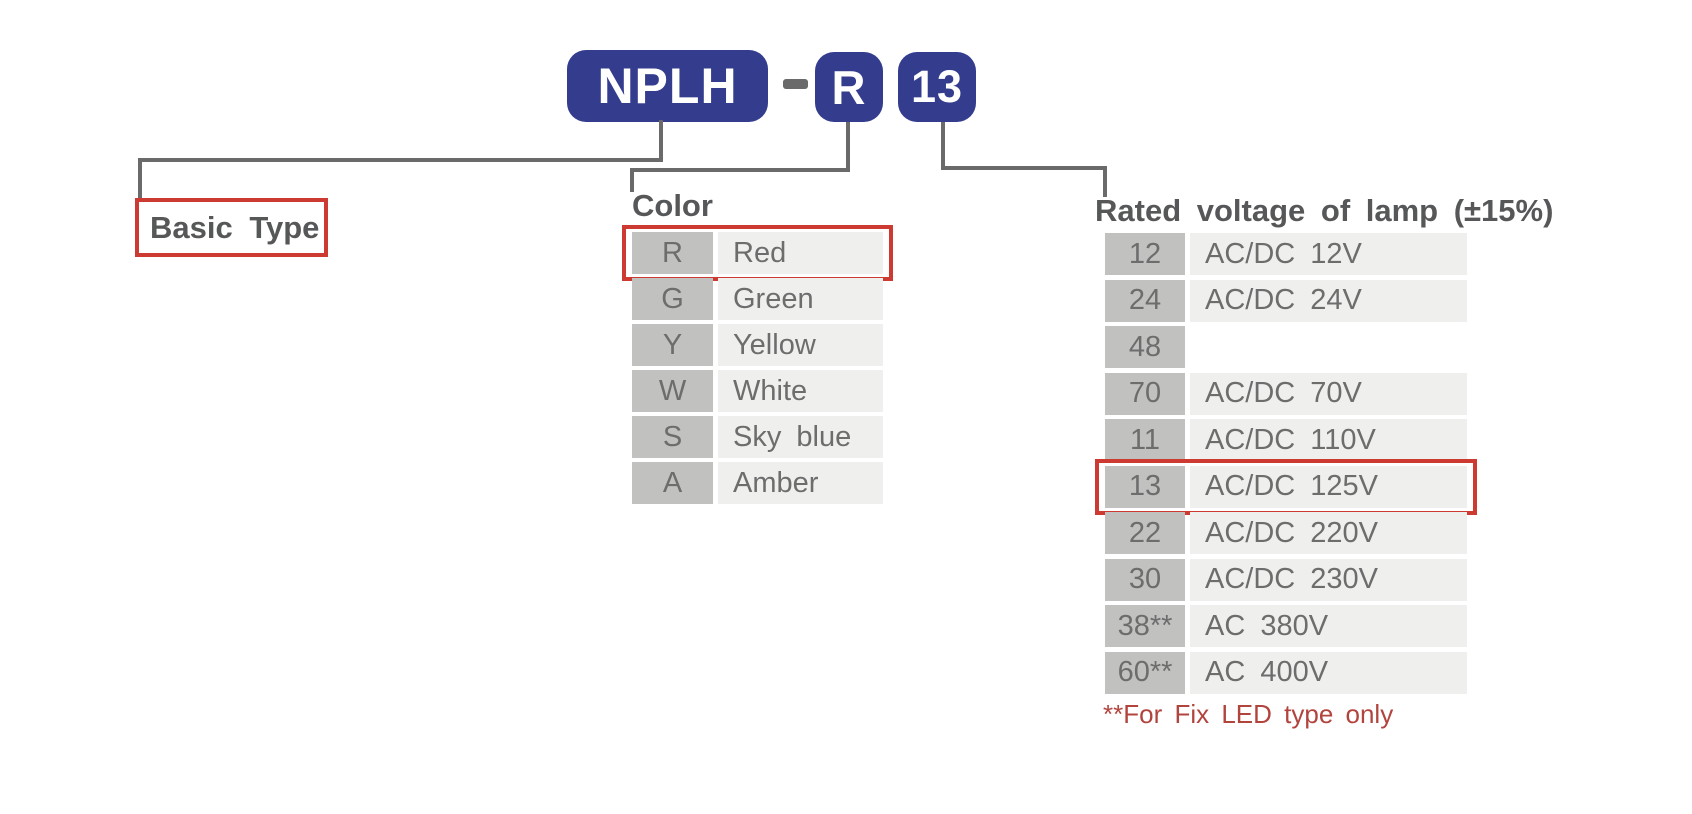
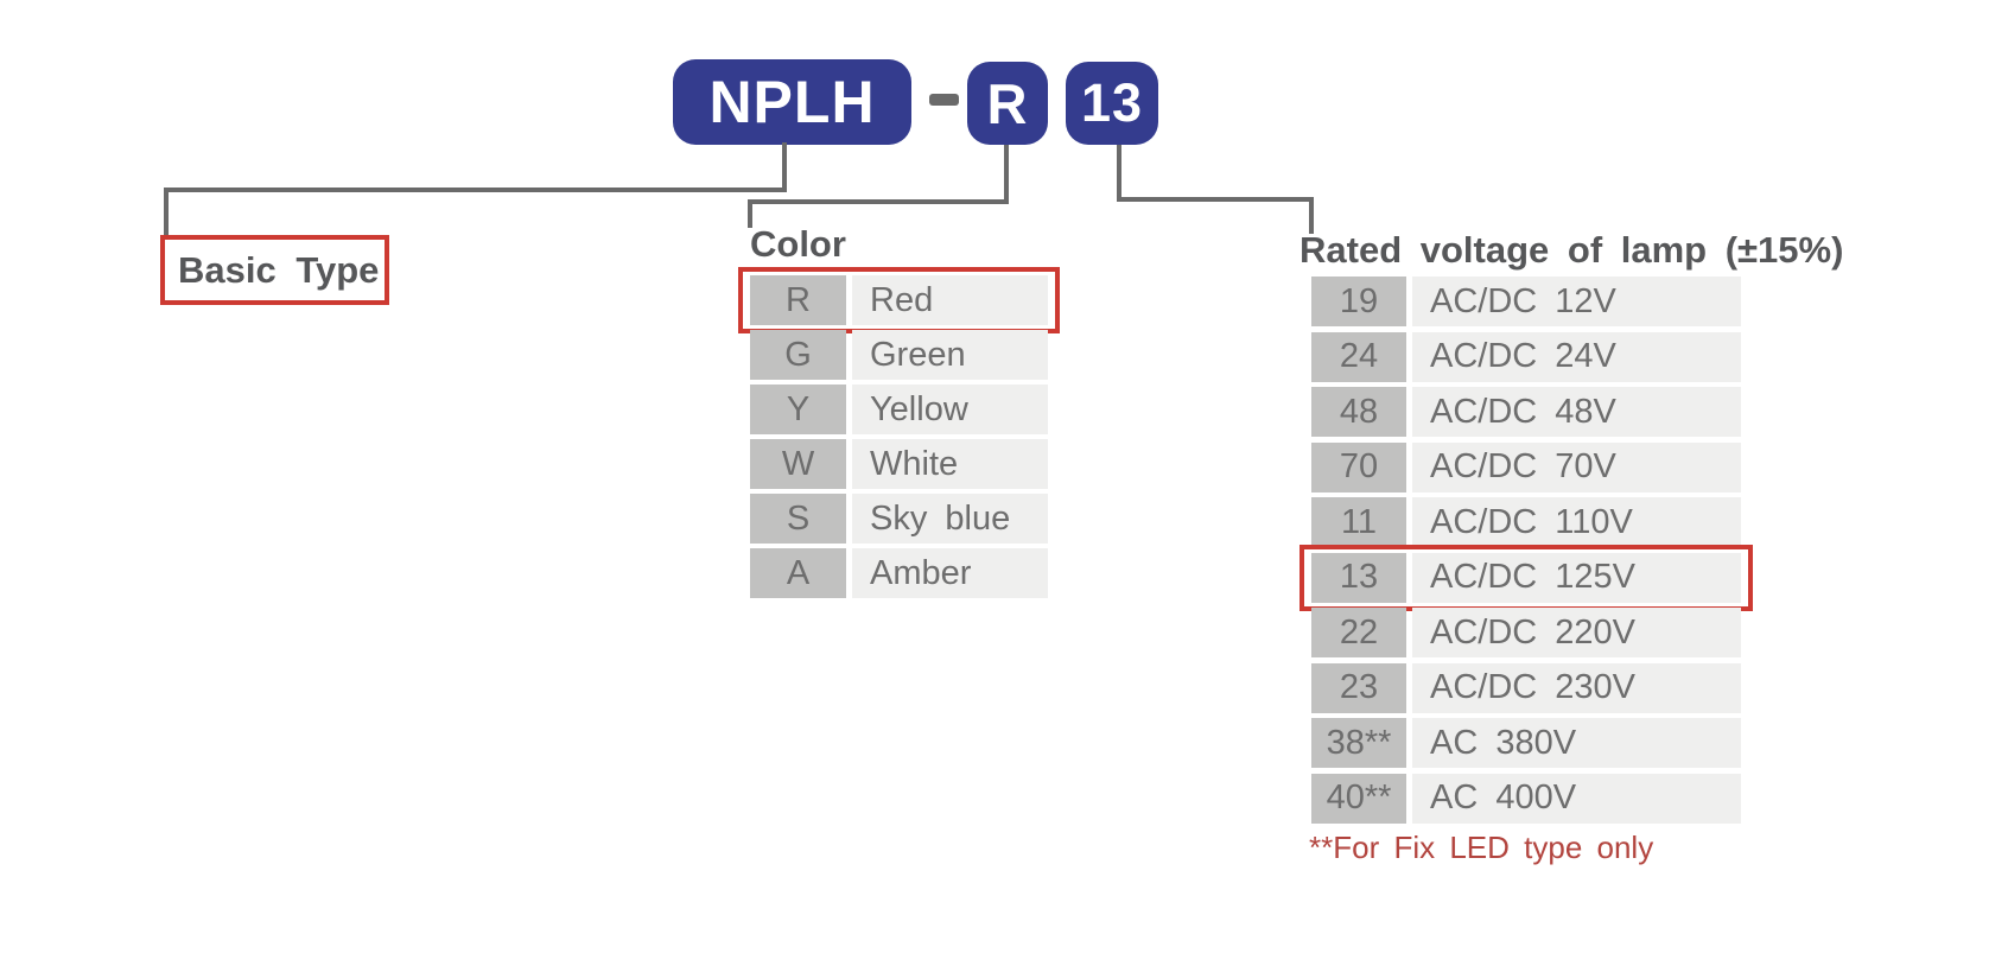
  NPLH
  R
  13
  Basic Type
  Color
  R
  Red
  G
  Green
  Y
  Yellow
  W
  White
  S
  Sky blue
  A
  Amber
  Rated voltage of lamp (±15%)
- 12
+ 19
  AC/DC 12V
  24
  AC/DC 24V
  48
+ AC/DC 48V
  70
  AC/DC 70V
  11
  AC/DC 110V
  13
  AC/DC 125V
  22
  AC/DC 220V
- 30
+ 23
  AC/DC 230V
  38**
  AC 380V
- 60**
+ 40**
  AC 400V
  **For Fix LED type only
